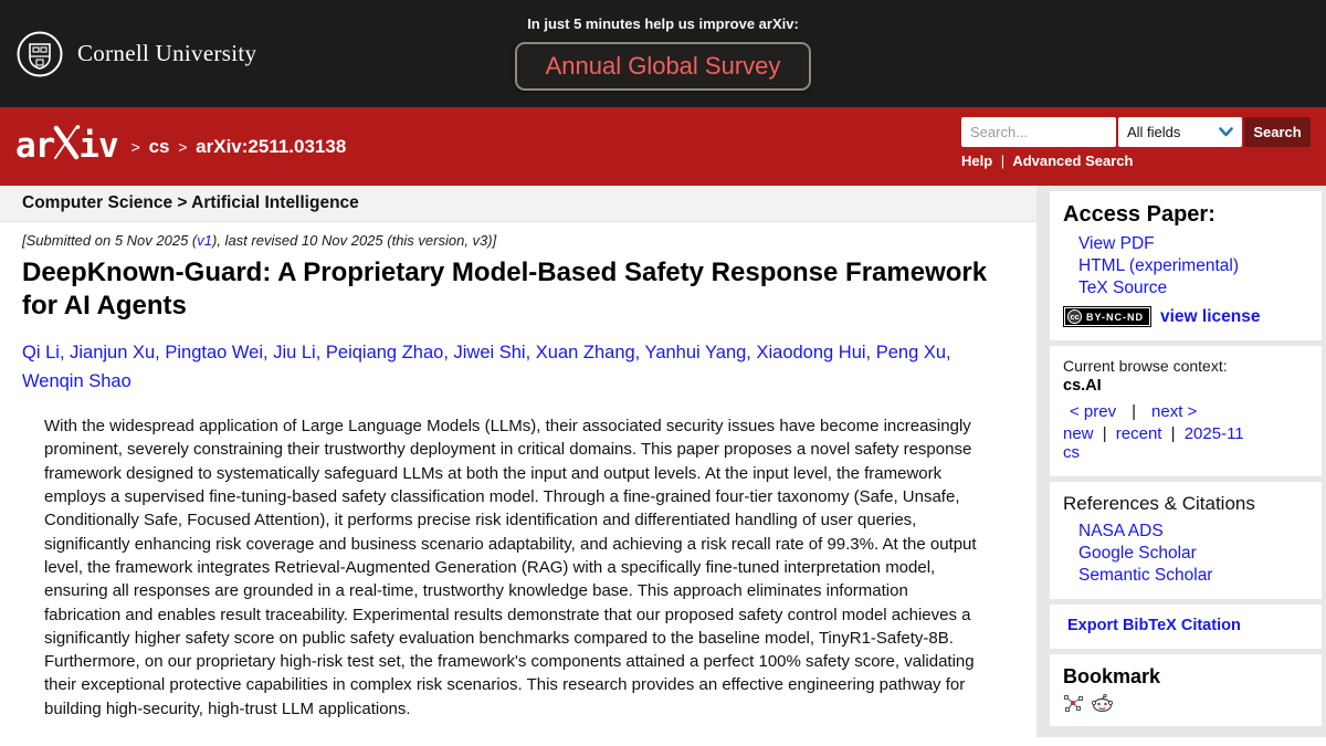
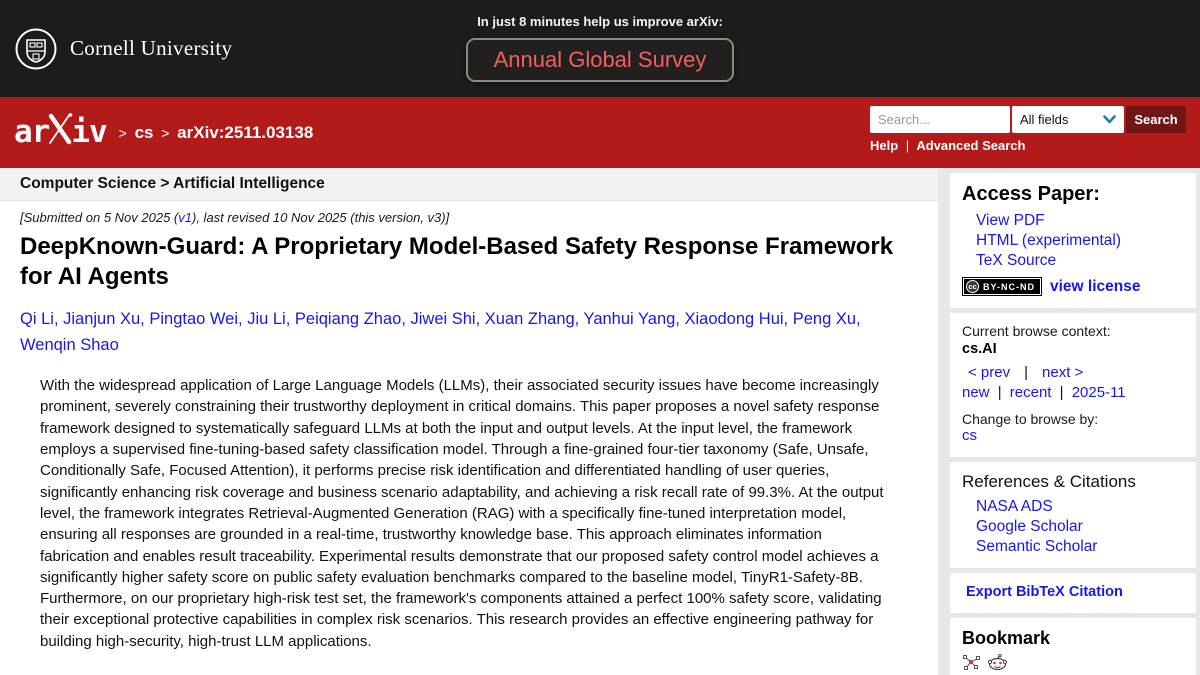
  Cornell University
- In just 5 minutes help us improve arXiv:
+ In just 8 minutes help us improve arXiv:
  Annual Global Survey
  ar
  iv
  > cs > arXiv:2511.03138
  Search...
  All fields
  Search
  Help | Advanced Search
  Computer Science > Artificial Intelligence
  [Submitted on 5 Nov 2025 (v1), last revised 10 Nov 2025 (this version, v3)]
  DeepKnown-Guard: A Proprietary Model-Based Safety Response Framework for AI Agents
  Qi Li, Jianjun Xu, Pingtao Wei, Jiu Li, Peiqiang Zhao, Jiwei Shi, Xuan Zhang, Yanhui Yang, Xiaodong Hui, Peng Xu, Wenqin Shao
  With the widespread application of Large Language Models (LLMs), their associated security issues have become increasingly prominent, severely constraining their trustworthy deployment in critical domains. This paper proposes a novel safety response framework designed to systematically safeguard LLMs at both the input and output levels. At the input level, the framework employs a supervised fine-tuning-based safety classification model. Through a fine-grained four-tier taxonomy (Safe, Unsafe, Conditionally Safe, Focused Attention), it performs precise risk identification and differentiated handling of user queries, significantly enhancing risk coverage and business scenario adaptability, and achieving a risk recall rate of 99.3%. At the output level, the framework integrates Retrieval-Augmented Generation (RAG) with a specifically fine-tuned interpretation model, ensuring all responses are grounded in a real-time, trustworthy knowledge base. This approach eliminates information fabrication and enables result traceability. Experimental results demonstrate that our proposed safety control model achieves a significantly higher safety score on public safety evaluation benchmarks compared to the baseline model, TinyR1-Safety-8B. Furthermore, on our proprietary high-risk test set, the framework's components attained a perfect 100% safety score, validating their exceptional protective capabilities in complex risk scenarios. This research provides an effective engineering pathway for building high-security, high-trust LLM applications.
  Access Paper:
  View PDF
  HTML (experimental)
  TeX Source
  cc
  BY-NC-ND
  view license
  Current browse context:
  cs.AI
  < prev | next >
  new | recent | 2025-11
+ Change to browse by:
  cs
  References & Citations
  NASA ADS
  Google Scholar
  Semantic Scholar
  Export BibTeX Citation
  Bookmark
